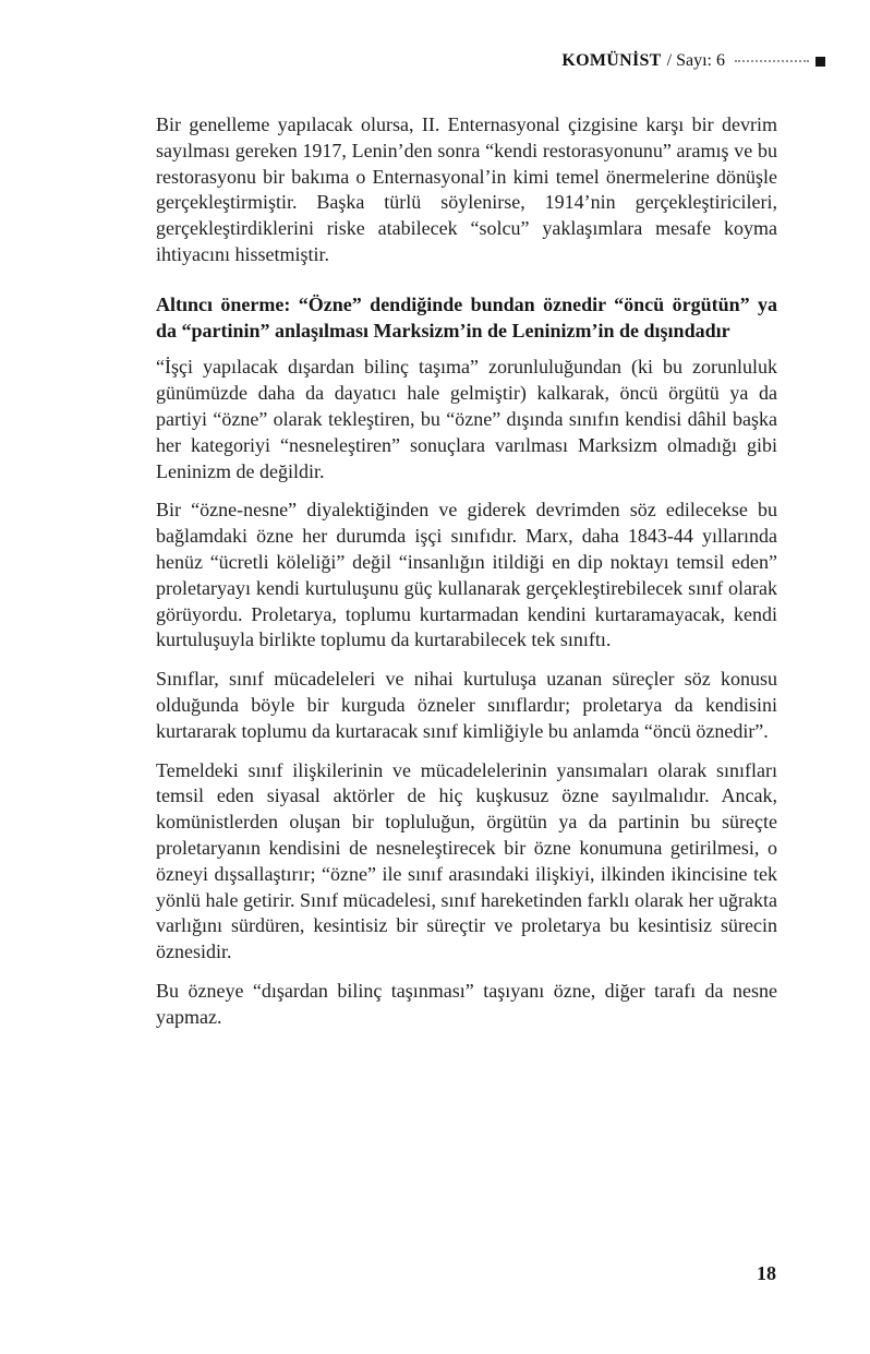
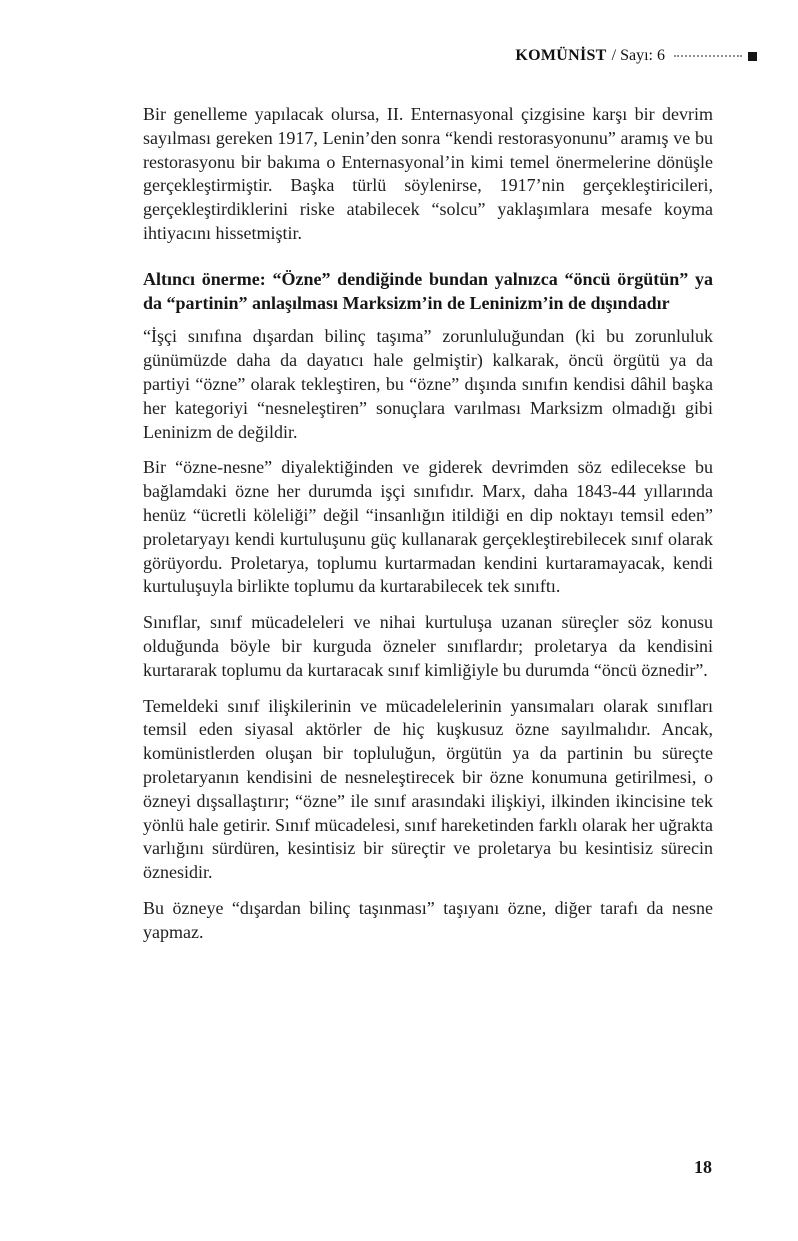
  KOMÜNİST
  / Sayı: 6
- Bir genelleme yapılacak olursa, II. Enternasyonal çizgisine karşı bir devrim sayılması gereken 1917, Lenin’den sonra “kendi restorasyonunu” aramış ve bu restorasyonu bir bakıma o Enternasyonal’in kimi temel önermelerine dönüşle gerçekleştirmiştir. Başka türlü söylenirse, 1914’nin gerçekleştiricileri, gerçekleştirdiklerini riske atabilecek “solcu” yaklaşımlara mesafe koyma ihtiyacını hissetmiştir.
+ Bir genelleme yapılacak olursa, II. Enternasyonal çizgisine karşı bir devrim sayılması gereken 1917, Lenin’den sonra “kendi restorasyonunu” aramış ve bu restorasyonu bir bakıma o Enternasyonal’in kimi temel önermelerine dönüşle gerçekleştirmiştir. Başka türlü söylenirse, 1917’nin gerçekleştiricileri, gerçekleştirdiklerini riske atabilecek “solcu” yaklaşımlara mesafe koyma ihtiyacını hissetmiştir.
- Altıncı önerme: “Özne” dendiğinde bundan öznedir “öncü örgütün” ya da “partinin” anlaşılması Marksizm’in de Leninizm’in de dışındadır
+ Altıncı önerme: “Özne” dendiğinde bundan yalnızca “öncü örgütün” ya da “partinin” anlaşılması Marksizm’in de Leninizm’in de dışındadır
- “İşçi yapılacak dışardan bilinç taşıma” zorunluluğundan (ki bu zorunluluk günümüzde daha da dayatıcı hale gelmiştir) kalkarak, öncü örgütü ya da partiyi “özne” olarak tekleştiren, bu “özne” dışında sınıfın kendisi dâhil başka her kategoriyi “nesneleştiren” sonuçlara varılması Marksizm olmadığı gibi Leninizm de değildir.
+ “İşçi sınıfına dışardan bilinç taşıma” zorunluluğundan (ki bu zorunluluk günümüzde daha da dayatıcı hale gelmiştir) kalkarak, öncü örgütü ya da partiyi “özne” olarak tekleştiren, bu “özne” dışında sınıfın kendisi dâhil başka her kategoriyi “nesneleştiren” sonuçlara varılması Marksizm olmadığı gibi Leninizm de değildir.
  Bir “özne-nesne” diyalektiğinden ve giderek devrimden söz edilecekse bu bağlamdaki özne her durumda işçi sınıfıdır. Marx, daha 1843-44 yıllarında henüz “ücretli köleliği” değil “insanlığın itildiği en dip noktayı temsil eden” proletaryayı kendi kurtuluşunu güç kullanarak gerçekleştirebilecek sınıf olarak görüyordu. Proletarya, toplumu kurtarmadan kendini kurtaramayacak, kendi kurtuluşuyla birlikte toplumu da kurtarabilecek tek sınıftı.
- Sınıflar, sınıf mücadeleleri ve nihai kurtuluşa uzanan süreçler söz konusu olduğunda böyle bir kurguda özneler sınıflardır; proletarya da kendisini kurtararak toplumu da kurtaracak sınıf kimliğiyle bu anlamda “öncü öznedir”.
+ Sınıflar, sınıf mücadeleleri ve nihai kurtuluşa uzanan süreçler söz konusu olduğunda böyle bir kurguda özneler sınıflardır; proletarya da kendisini kurtararak toplumu da kurtaracak sınıf kimliğiyle bu durumda “öncü öznedir”.
  Temeldeki sınıf ilişkilerinin ve mücadelelerinin yansımaları olarak sınıfları temsil eden siyasal aktörler de hiç kuşkusuz özne sayılmalıdır. Ancak, komünistlerden oluşan bir topluluğun, örgütün ya da partinin bu süreçte proletaryanın kendisini de nesneleştirecek bir özne konumuna getirilmesi, o özneyi dışsallaştırır; “özne” ile sınıf arasındaki ilişkiyi, ilkinden ikincisine tek yönlü hale getirir. Sınıf mücadelesi, sınıf hareketinden farklı olarak her uğrakta varlığını sürdüren, kesintisiz bir süreçtir ve proletarya bu kesintisiz sürecin öznesidir.
  Bu özneye “dışardan bilinç taşınması” taşıyanı özne, diğer tarafı da nesne yapmaz.
  18
